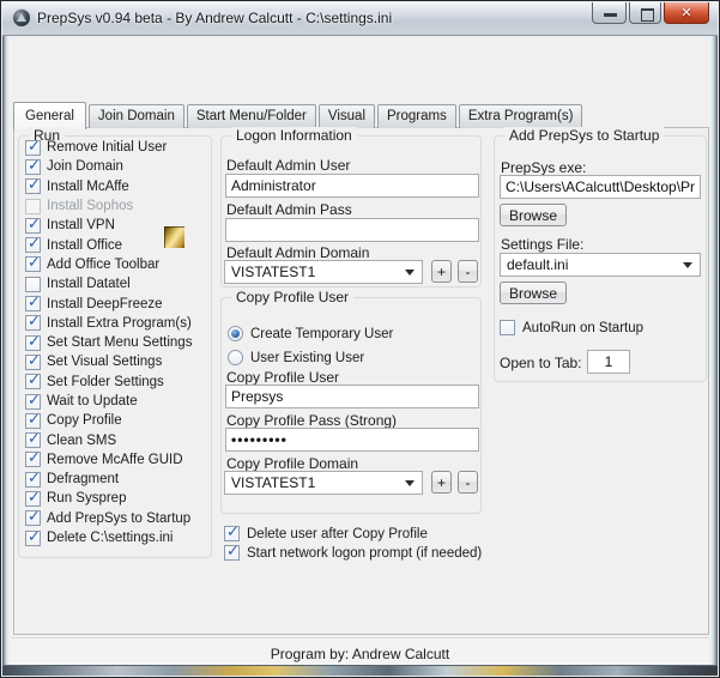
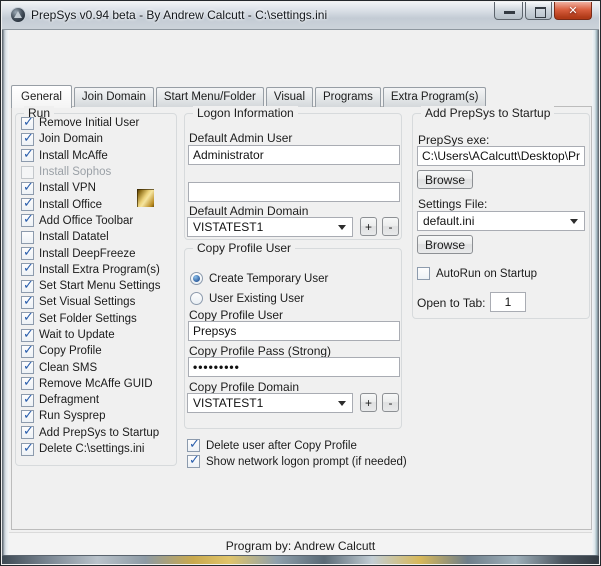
  PrepSys v0.94 beta - By Andrew Calcutt - C:\settings.ini
  General
  Join Domain
  Start Menu/Folder
  Visual
  Programs
  Extra Program(s)
  Run
  Remove Initial User
  Join Domain
  Install McAffe
  Install Sophos
  Install VPN
  Install Office
  Add Office Toolbar
  Install Datatel
  Install DeepFreeze
  Install Extra Program(s)
  Set Start Menu Settings
  Set Visual Settings
  Set Folder Settings
  Wait to Update
  Copy Profile
  Clean SMS
  Remove McAffe GUID
  Defragment
  Run Sysprep
  Add PrepSys to Startup
  Delete C:\settings.ini
  Logon Information
  Default Admin User
  Administrator
- Default Admin Pass
  Default Admin Domain
  VISTATEST1
  +
  -
  Copy Profile User
  Create Temporary User
  User Existing User
  Copy Profile User
  Prepsys
  Copy Profile Pass (Strong)
  •••••••••
  Copy Profile Domain
  VISTATEST1
  +
  -
  Delete user after Copy Profile
- Start network logon prompt (if needed)
+ Show network logon prompt (if needed)
  Add PrepSys to Startup
  PrepSys exe:
  C:\Users\ACalcutt\Desktop\Pr
  Browse
  Settings File:
  default.ini
  Browse
  AutoRun on Startup
  Open to Tab:
  1
  Program by: Andrew Calcutt
